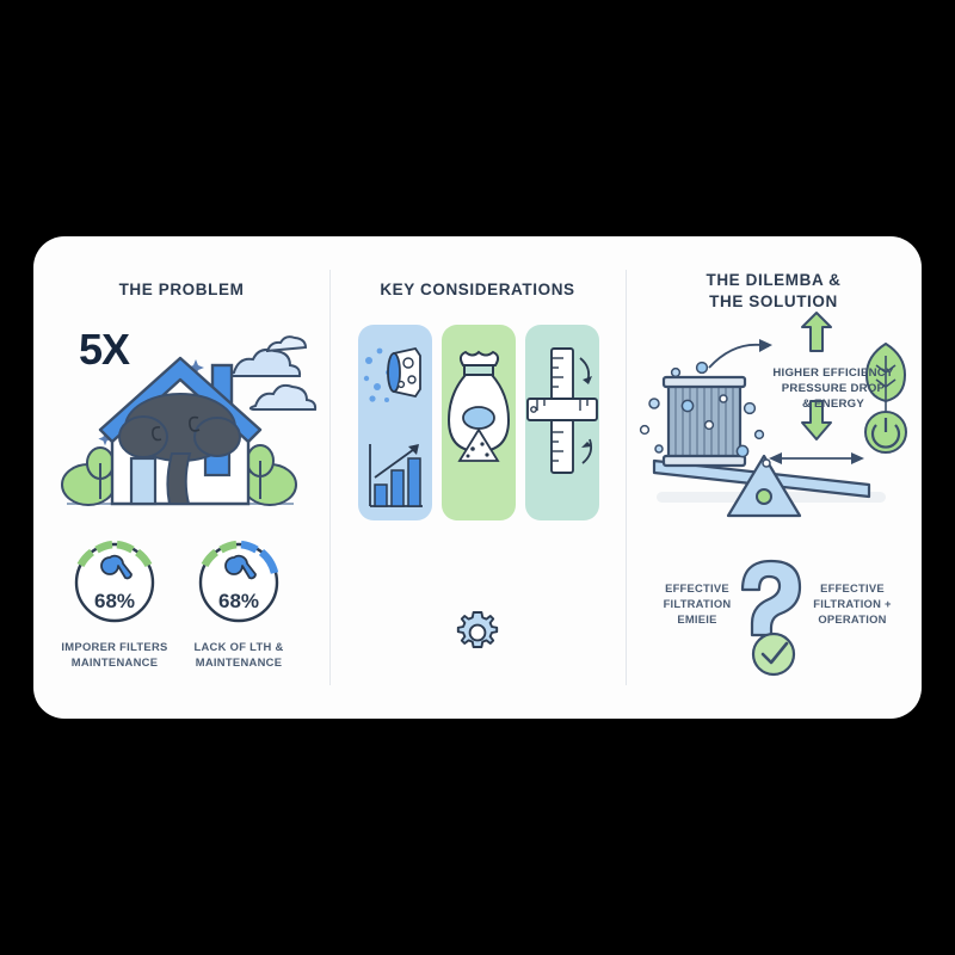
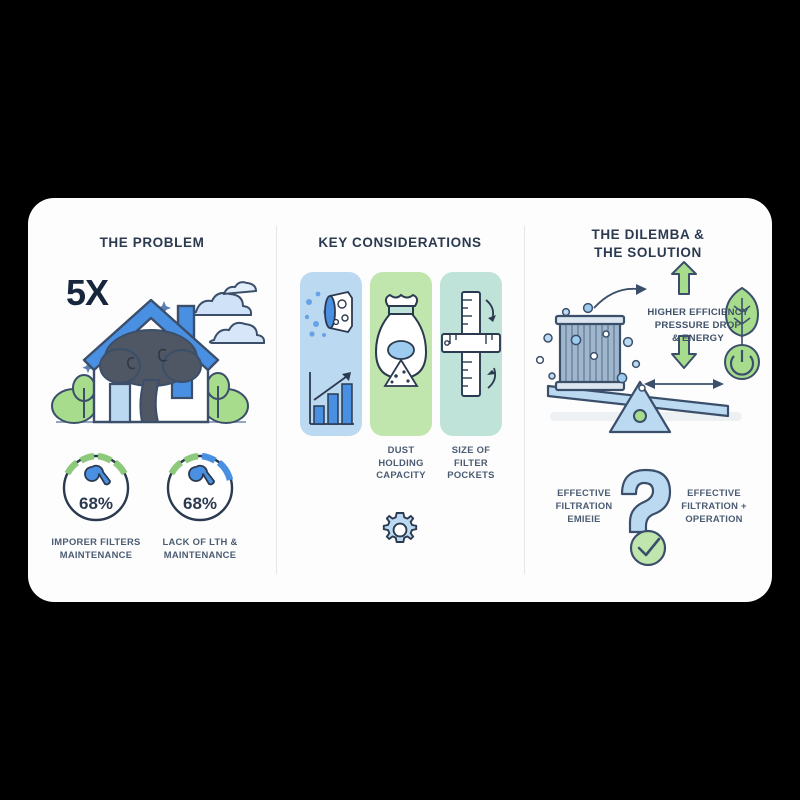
  THE PROBLEM
  5X
  68%
  IMPORER FILTERS
  MAINTENANCE
  68%
  LACK OF LTH &
  MAINTENANCE
  KEY CONSIDERATIONS
+ DUST
+ HOLDING
+ CAPACITY
+ SIZE OF
+ FILTER
+ POCKETS
  THE DILEMBA &
  THE SOLUTION
  HIGHER EFFICIENCY
  PRESSURE DROP
  & ENERGY
  EFFECTIVE
  FILTRATION
  EMIEIE
  EFFECTIVE
  FILTRATION +
  OPERATION
